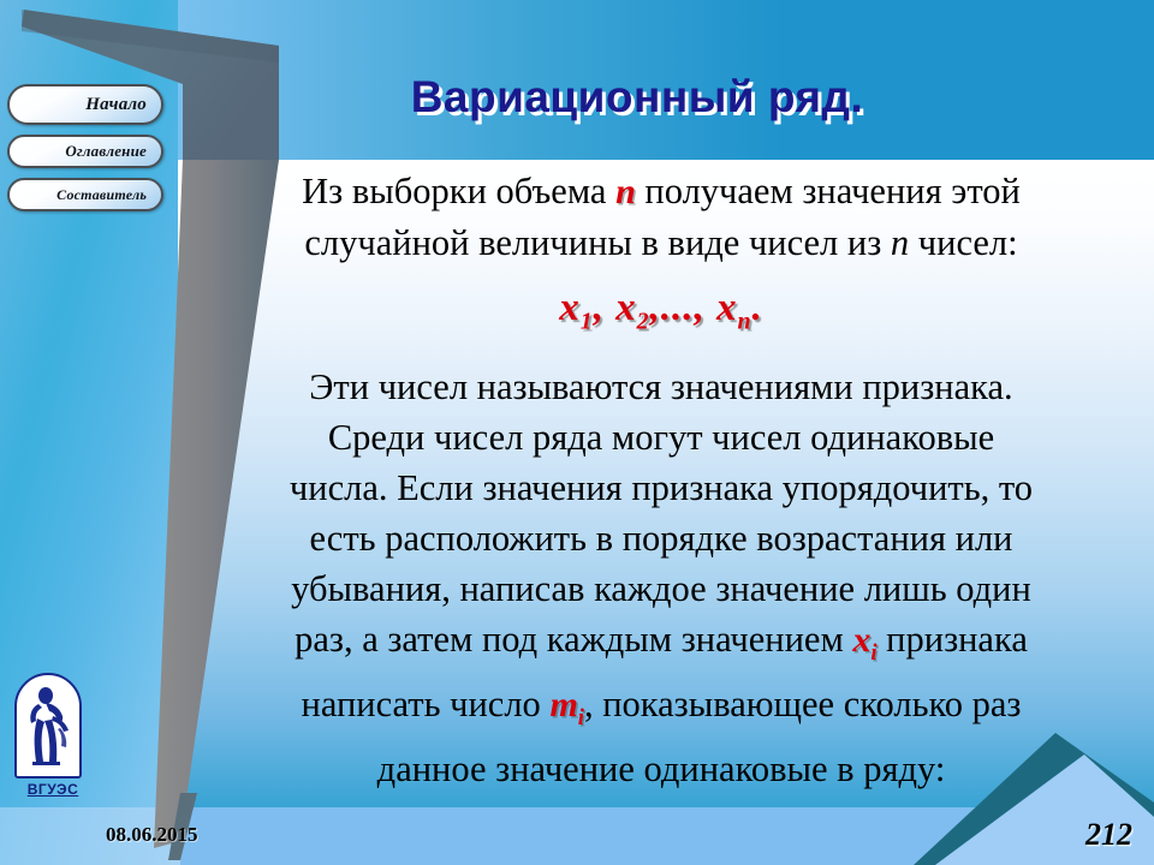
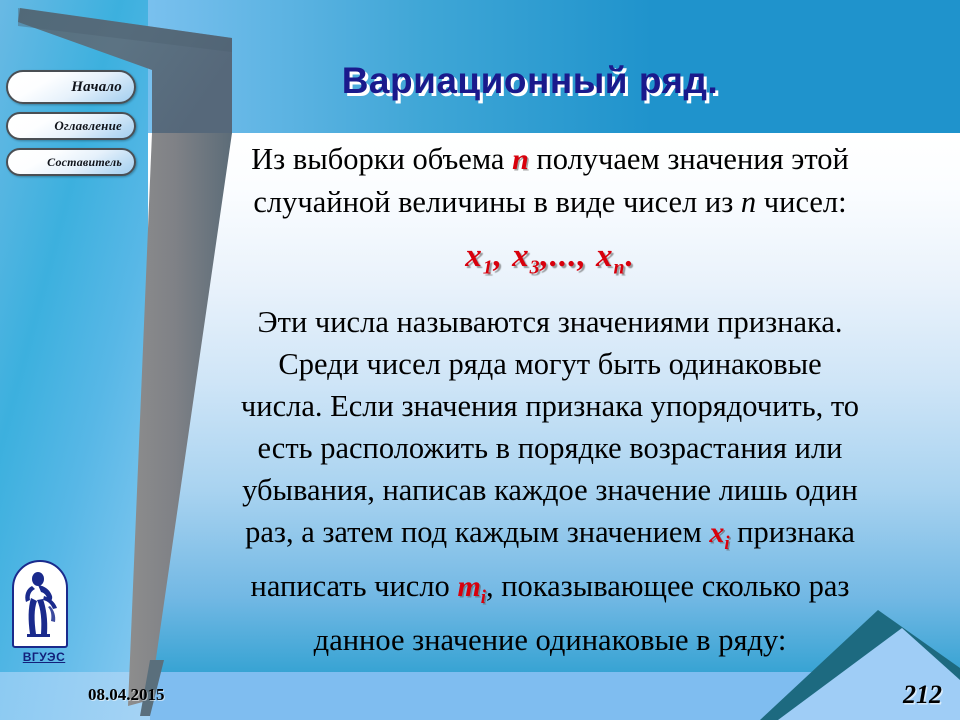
  Начало
  Оглавление
  Составитель
  Вариационный ряд.
  Из выборки объема n получаем значения этой
  случайной величины в виде чисел из n чисел:
- x1, x2,..., xn.
+ x1, x3,..., xn.
- Эти чисел называются значениями признака.
+ Эти числа называются значениями признака.
- Среди чисел ряда могут чисел одинаковые
+ Среди чисел ряда могут быть одинаковые
  числа. Если значения признака упорядочить, то
  есть расположить в порядке возрастания или
  убывания, написав каждое значение лишь один
  раз, а затем под каждым значением xi признака
  написать число mi, показывающее сколько раз
  данное значение одинаковые в ряду:
  ВГУЭС
- 08.06.2015
+ 08.04.2015
  212
